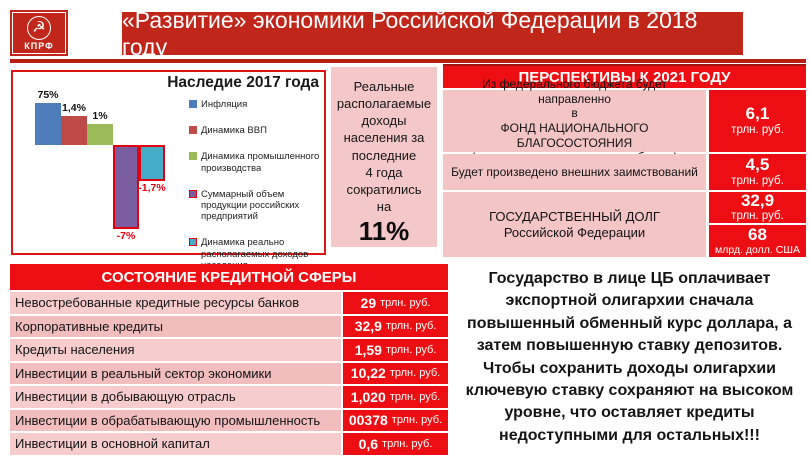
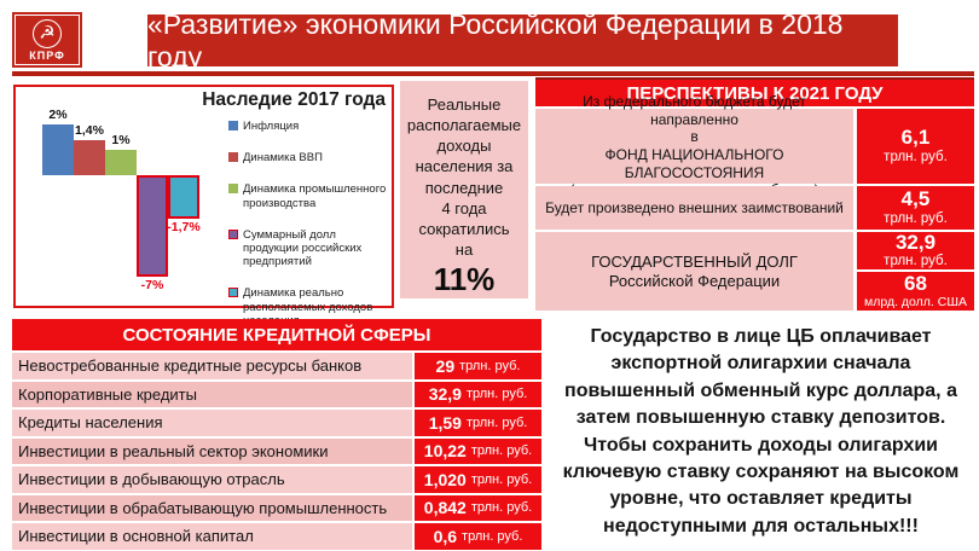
  ☭
  КПРФ
  «Развитие» экономики Российской Федерации в 2018 году
  Наследие 2017 года
- 75%
+ 2%
  1,4%
  1%
  -7%
  -1,7%
  Инфляция
  Динамика ВВП
  Динамика промышленного производства
- Суммарный объем продукции российских предприятий
+ Суммарный долл продукции российских предприятий
  Динамика реально располагаемых доходов
  Реальные
  располагаемые
  доходы
  населения за
  последние
  4 года
  сократились
  на
  11%
  ПЕРСПЕКТИВЫ К 2021 ГОДУ
  Из федерального бюджета будет направленно
  в
  ФОНД НАЦИОНАЛЬНОГО БЛАГОСОСТОЯНИЯ
  6,1
  трлн. руб.
  Будет произведено внешних заимствований
  4,5
  трлн. руб.
  ГОСУДАРСТВЕННЫЙ ДОЛГ
  Российской Федерации
  32,9
  трлн. руб.
  68
  млрд. долл. США
  СОСТОЯНИЕ КРЕДИТНОЙ СФЕРЫ
  Невостребованные кредитные ресурсы банков
  29
  трлн. руб.
  Корпоративные кредиты
  32,9
  трлн. руб.
  Кредиты населения
  1,59
  трлн. руб.
  Инвестиции в реальный сектор экономики
  10,22
  трлн. руб.
  Инвестиции в добывающую отрасль
  1,020
  трлн. руб.
  Инвестиции в обрабатывающую промышленность
- 00378
+ 0,842
  трлн. руб.
  Инвестиции в основной капитал
  0,6
  трлн. руб.
  Государство в лице ЦБ оплачивает
  экспортной олигархии сначала
  повышенный обменный курс доллара, а
  затем повышенную ставку депозитов.
  Чтобы сохранить доходы олигархии
  ключевую ставку сохраняют на высоком
  уровне, что оставляет кредиты
  недоступными для остальных!!!
